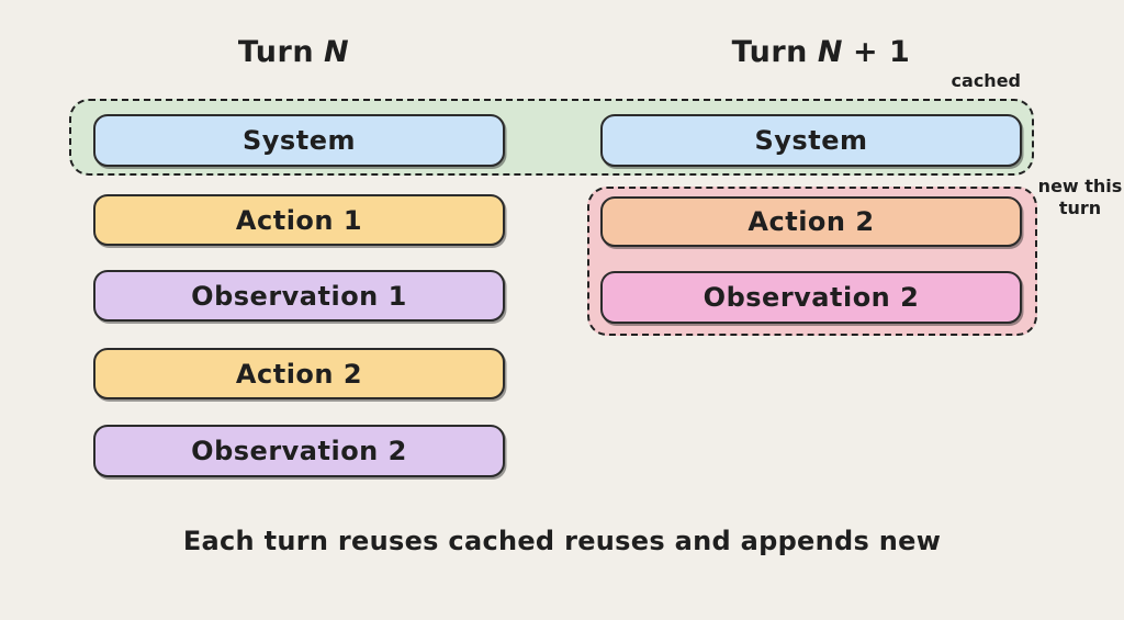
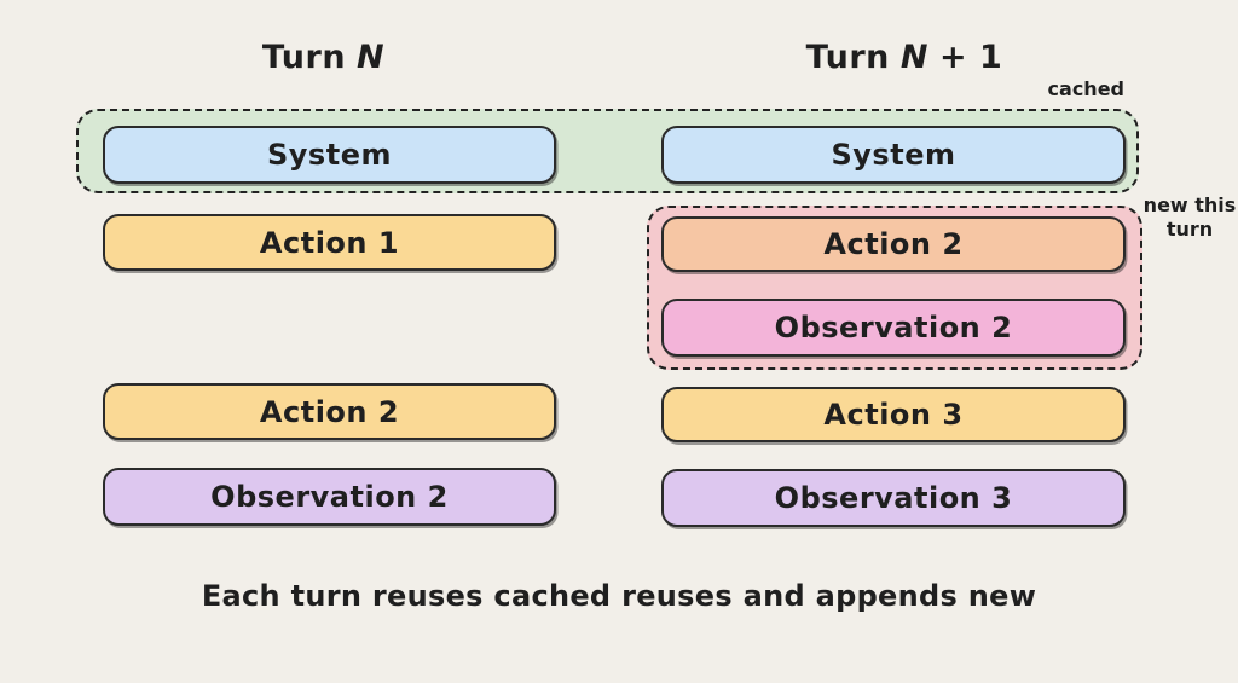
  Turn
  N
  Turn
  N
  + 1
  cached
  System
  System
  Action 1
- Observation 1
  Action 2
  Observation 2
  new this
  turn
  Action 2
  Observation 2
+ Action 3
+ Observation 3
  Each turn reuses cached reuses and appends new
